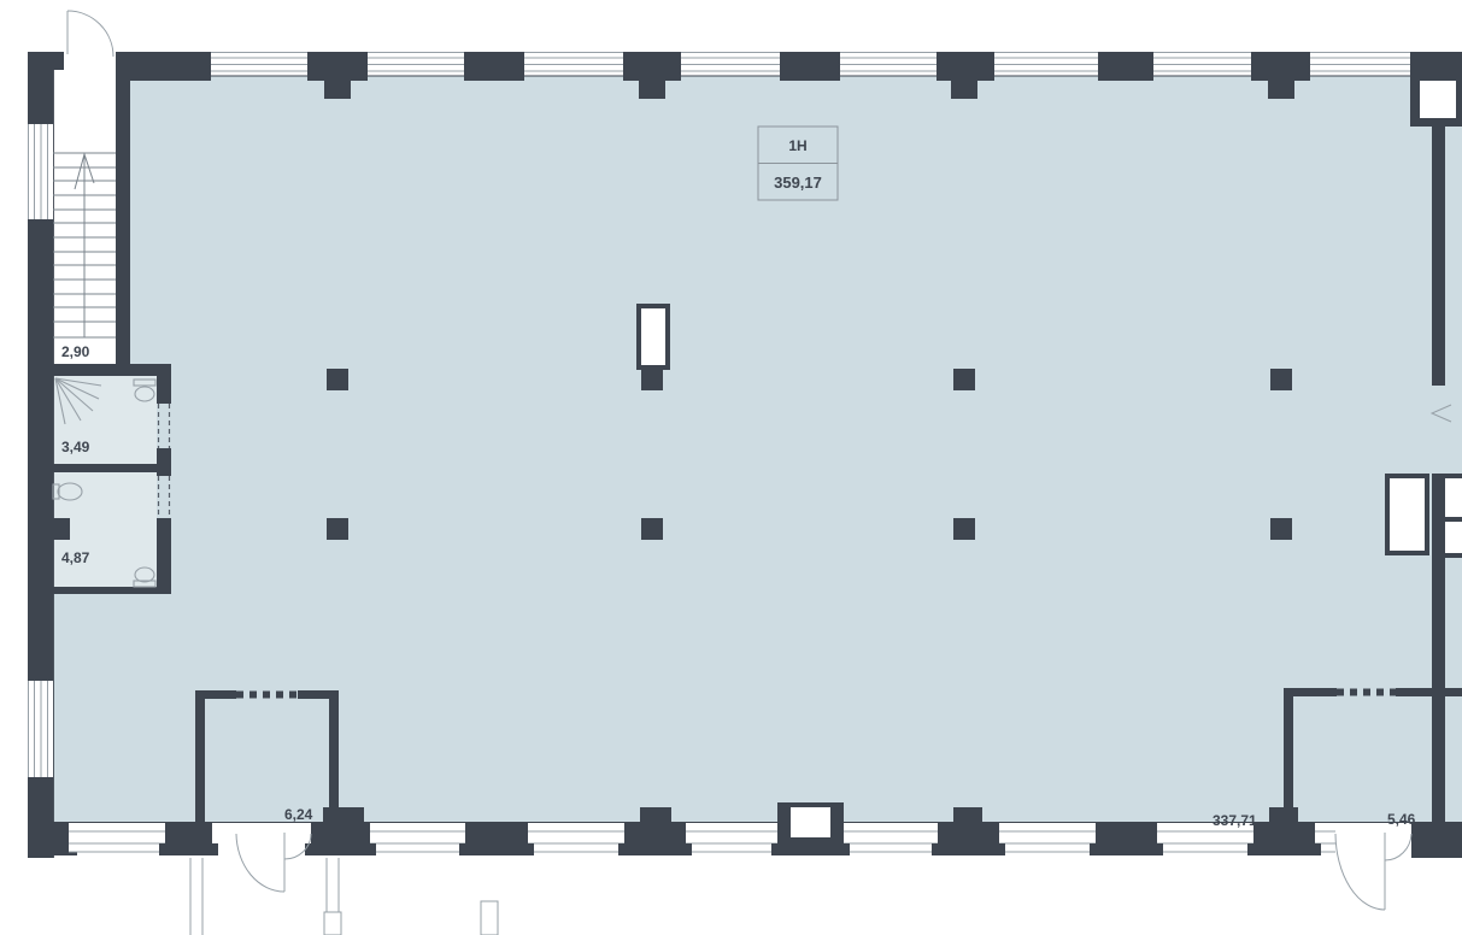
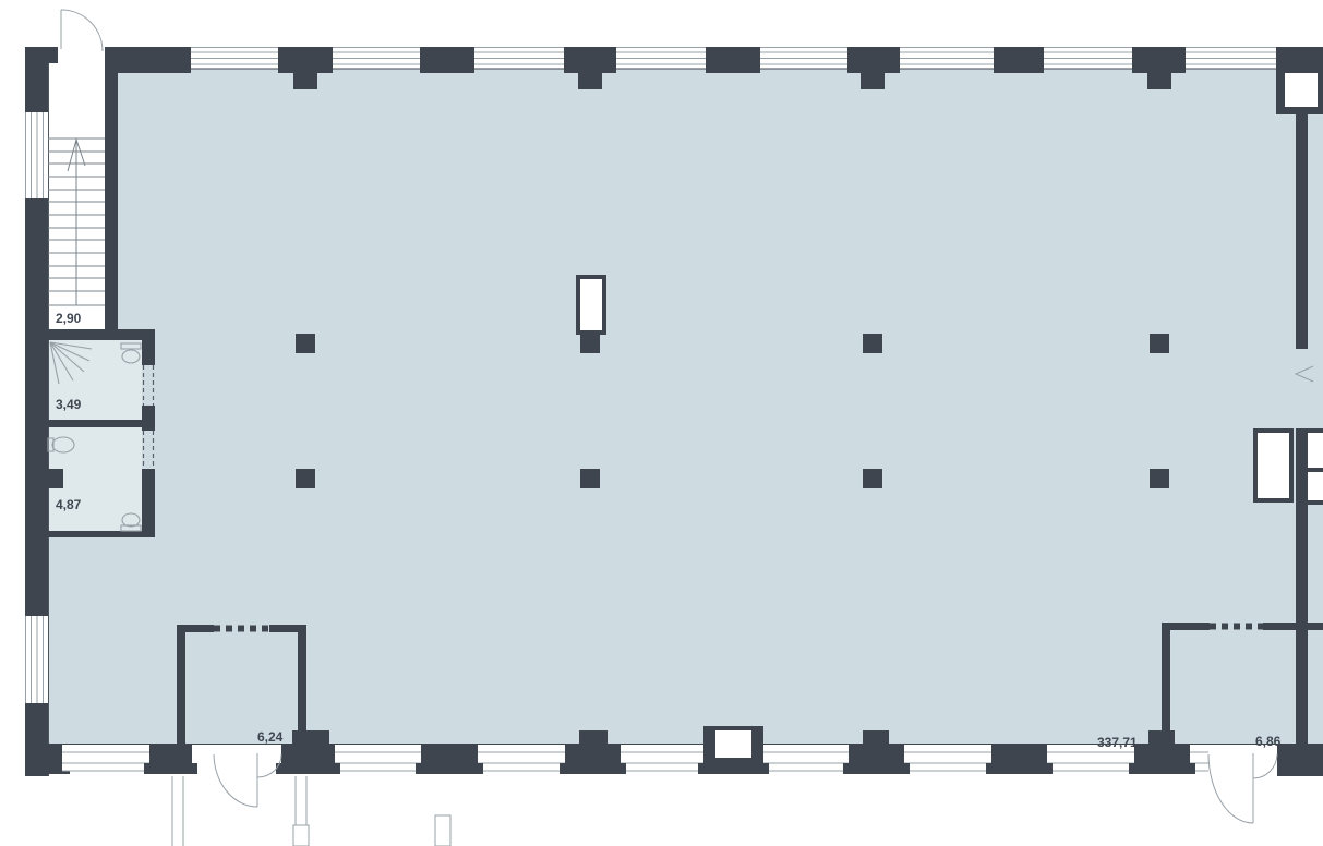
- 1H
- 359,17
  2,90
  3,49
  4,87
  6,24
  337,71
- 5,46
+ 6,86
